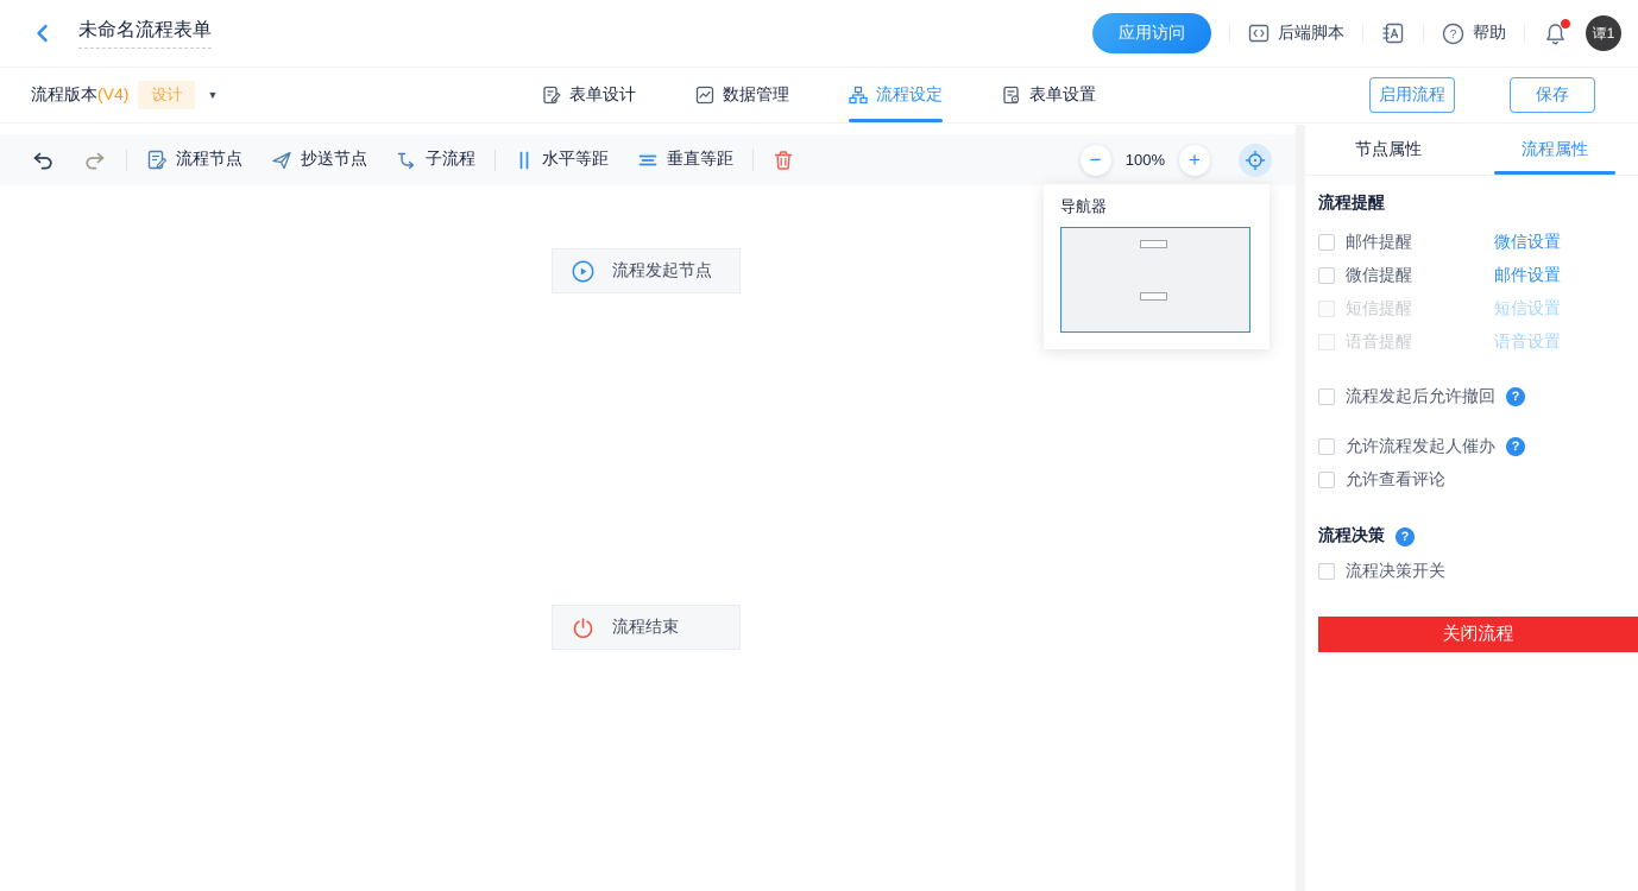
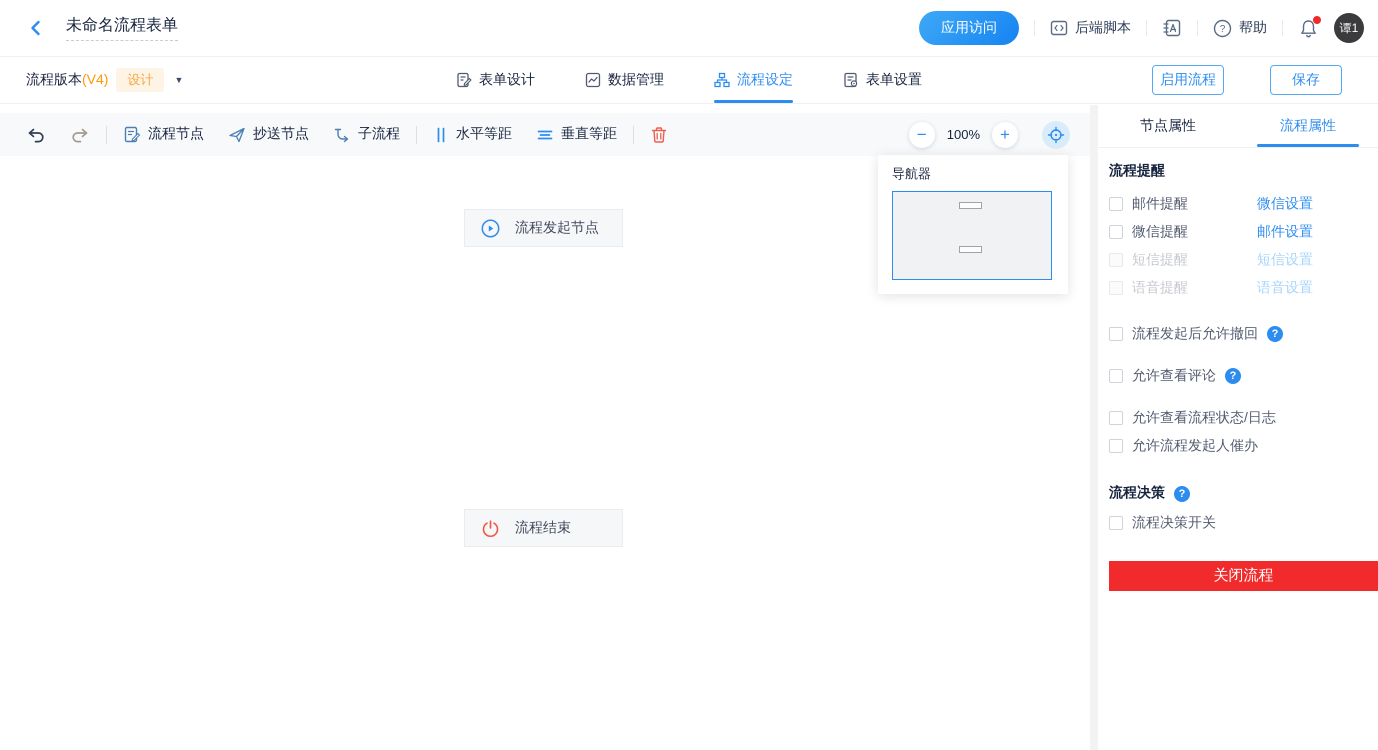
  未命名流程表单
  应用访问
  后端脚本
  ?
  帮助
  谭1
  流程版本(V4)
  设计
  ▼
  表单设计
  数据管理
  流程设定
  表单设置
  启用流程
  保存
  流程节点
  抄送节点
  子流程
  水平等距
  垂直等距
  −
  100%
  +
  流程发起节点
  流程结束
  导航器
  节点属性
  流程属性
  流程提醒
  邮件提醒
  微信设置
  微信提醒
  邮件设置
  短信提醒
  短信设置
  语音提醒
  语音设置
  流程发起后允许撤回
  ?
- 允许流程发起人催办
+ 允许查看评论
  ?
+ 允许查看流程状态/日志
- 允许查看评论
+ 允许流程发起人催办
  流程决策
  ?
  流程决策开关
  关闭流程
